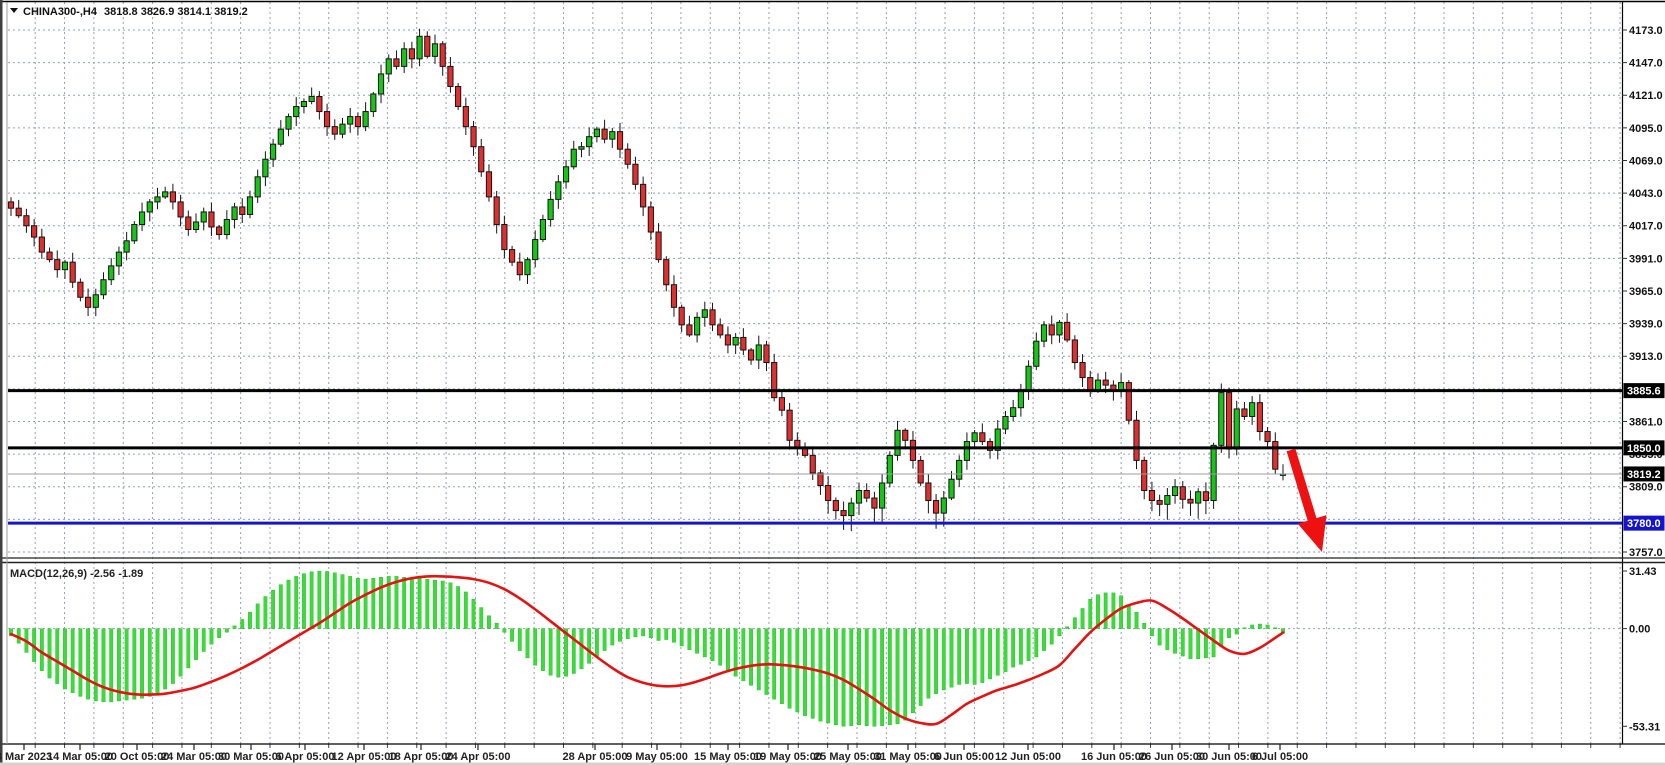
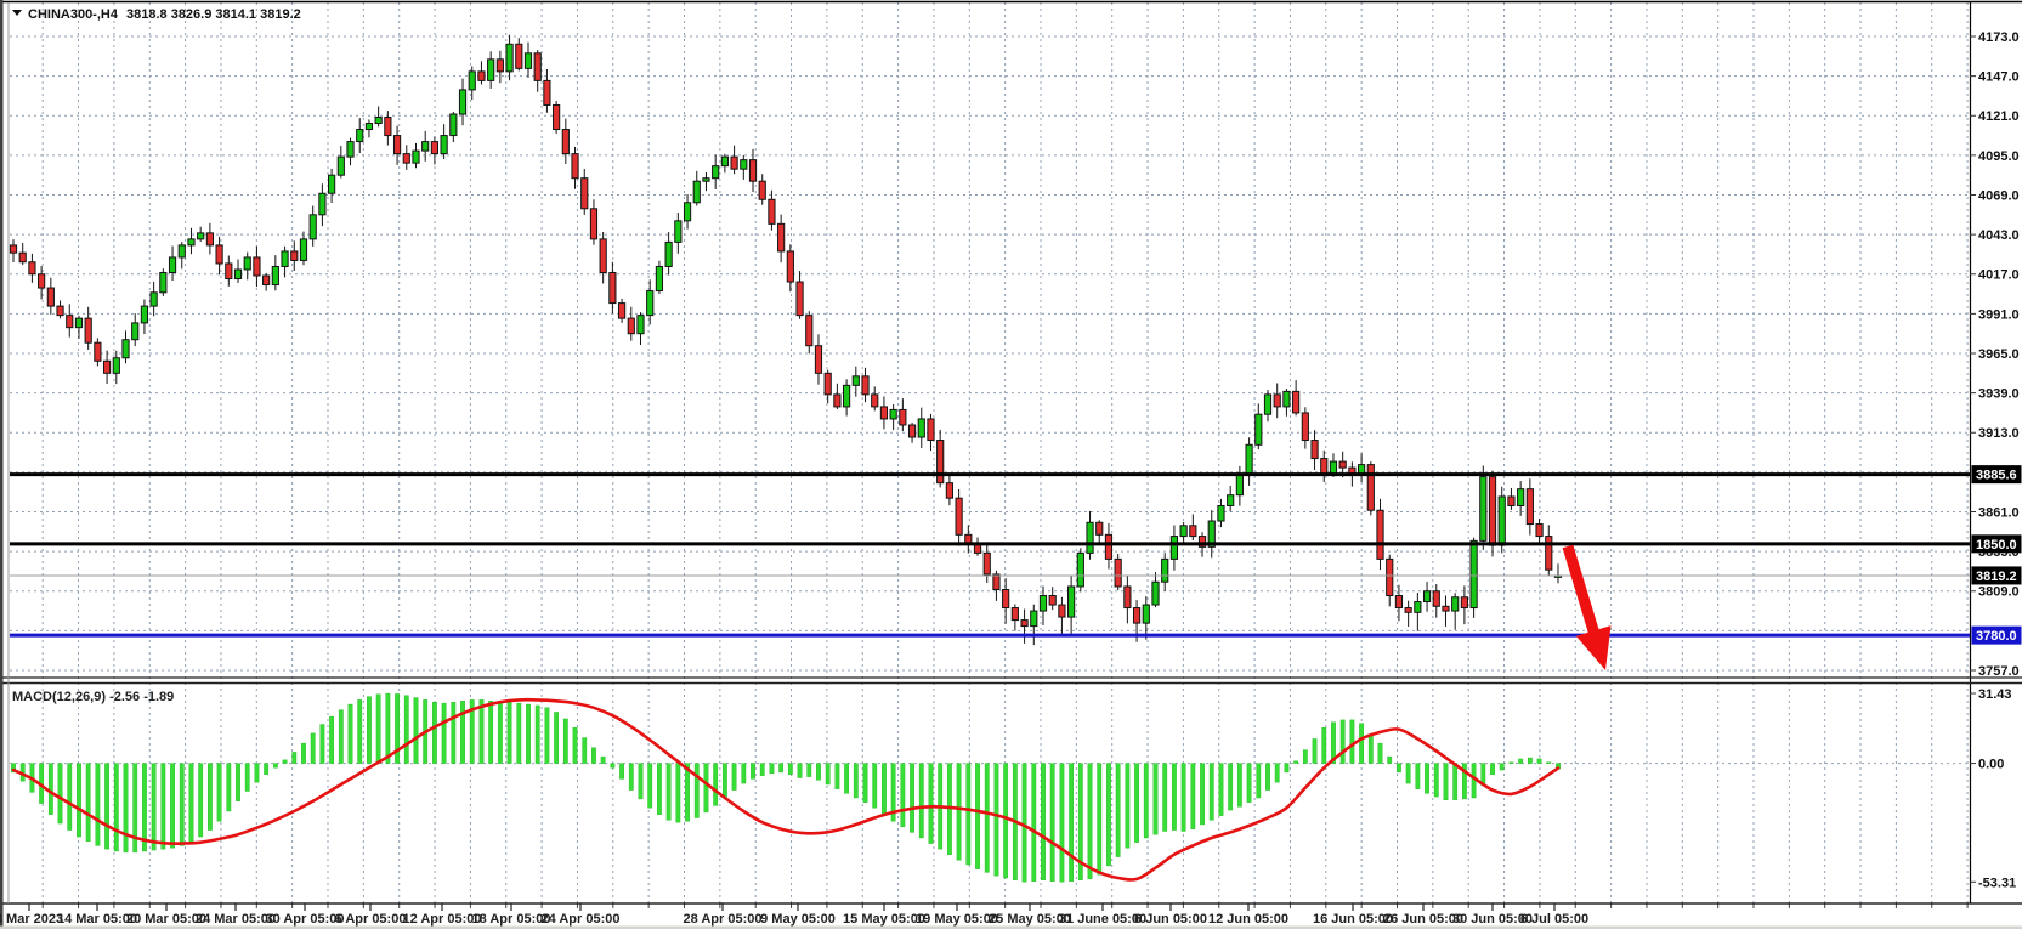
  4173.0
  4147.0
  4121.0
  4095.0
  4069.0
  4043.0
  4017.0
  3991.0
  3965.0
  3939.0
  3913.0
  3861.0
  3809.0
  3757.0
  31.43
  0.00
  -53.31
  3885.6
  1850.0
  3819.2
  3780.0
  Mar 2023
  14 Mar 05:00
- 20 Oct 05:00
+ 20 Mar 05:00
  24 Mar 05:00
- 30 Mar 05:00
+ 30 Apr 05:00
  6 Apr 05:00
  12 Apr 05:00
  18 Apr 05:00
  24 Apr 05:00
  28 Apr 05:00
  9 May 05:00
  15 May 05:00
  19 May 05:00
  25 May 05:00
- 31 May 05:00
+ 31 June 05:00
  6 Jun 05:00
  12 Jun 05:00
  16 Jun 05:00
  26 Jun 05:00
  30 Jun 05:00
  6 Jul 05:00
  CHINA300-,H4
  3818.8 3826.9 3814.1 3819.2
  MACD(12,26,9) -2.56 -1.89
